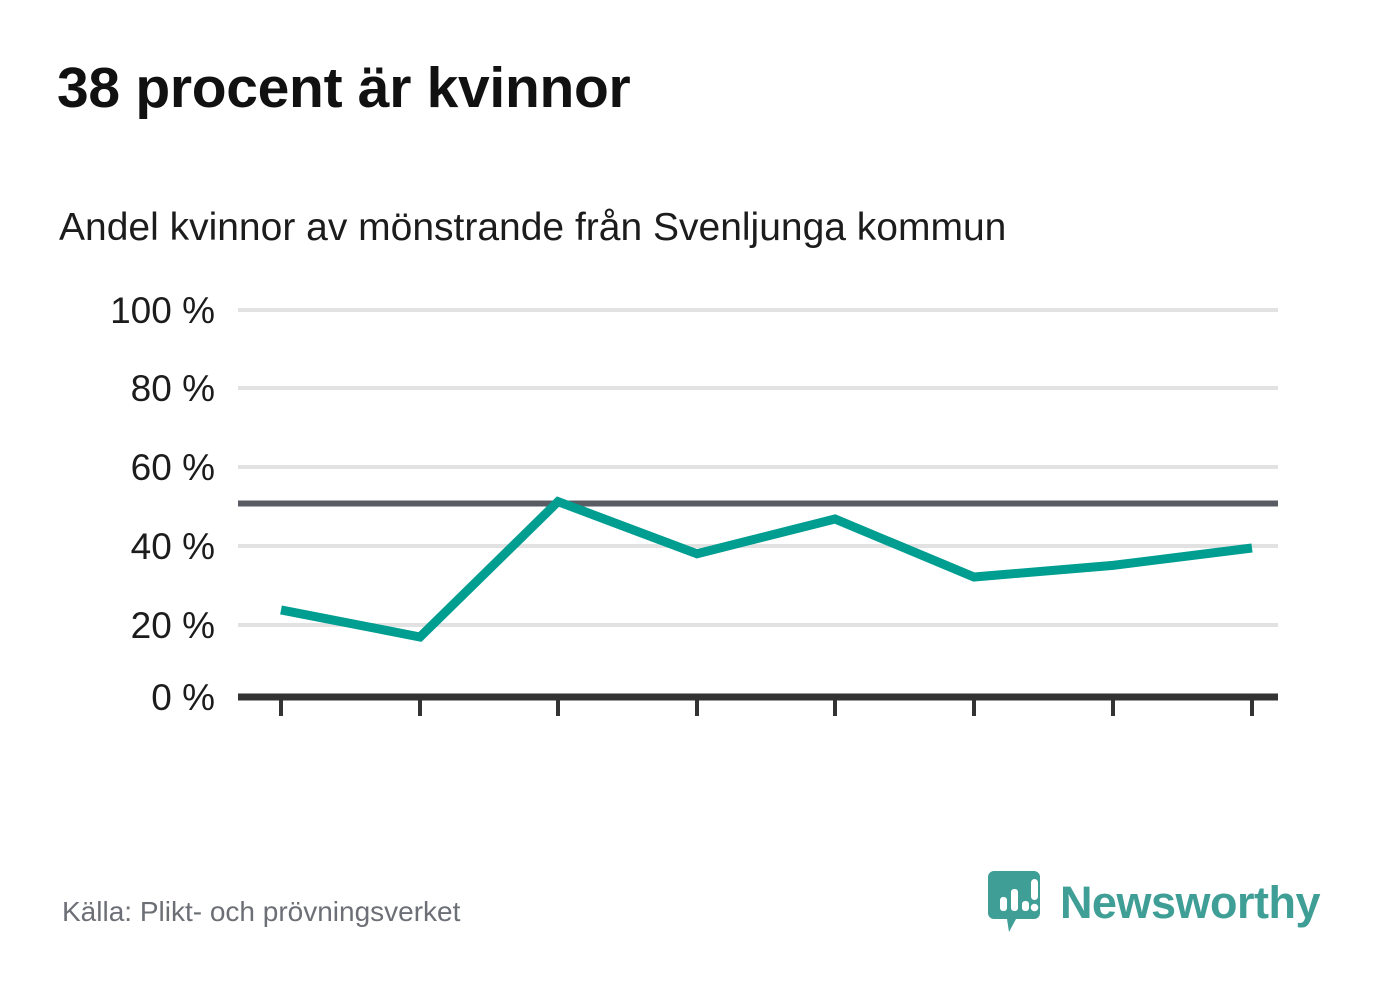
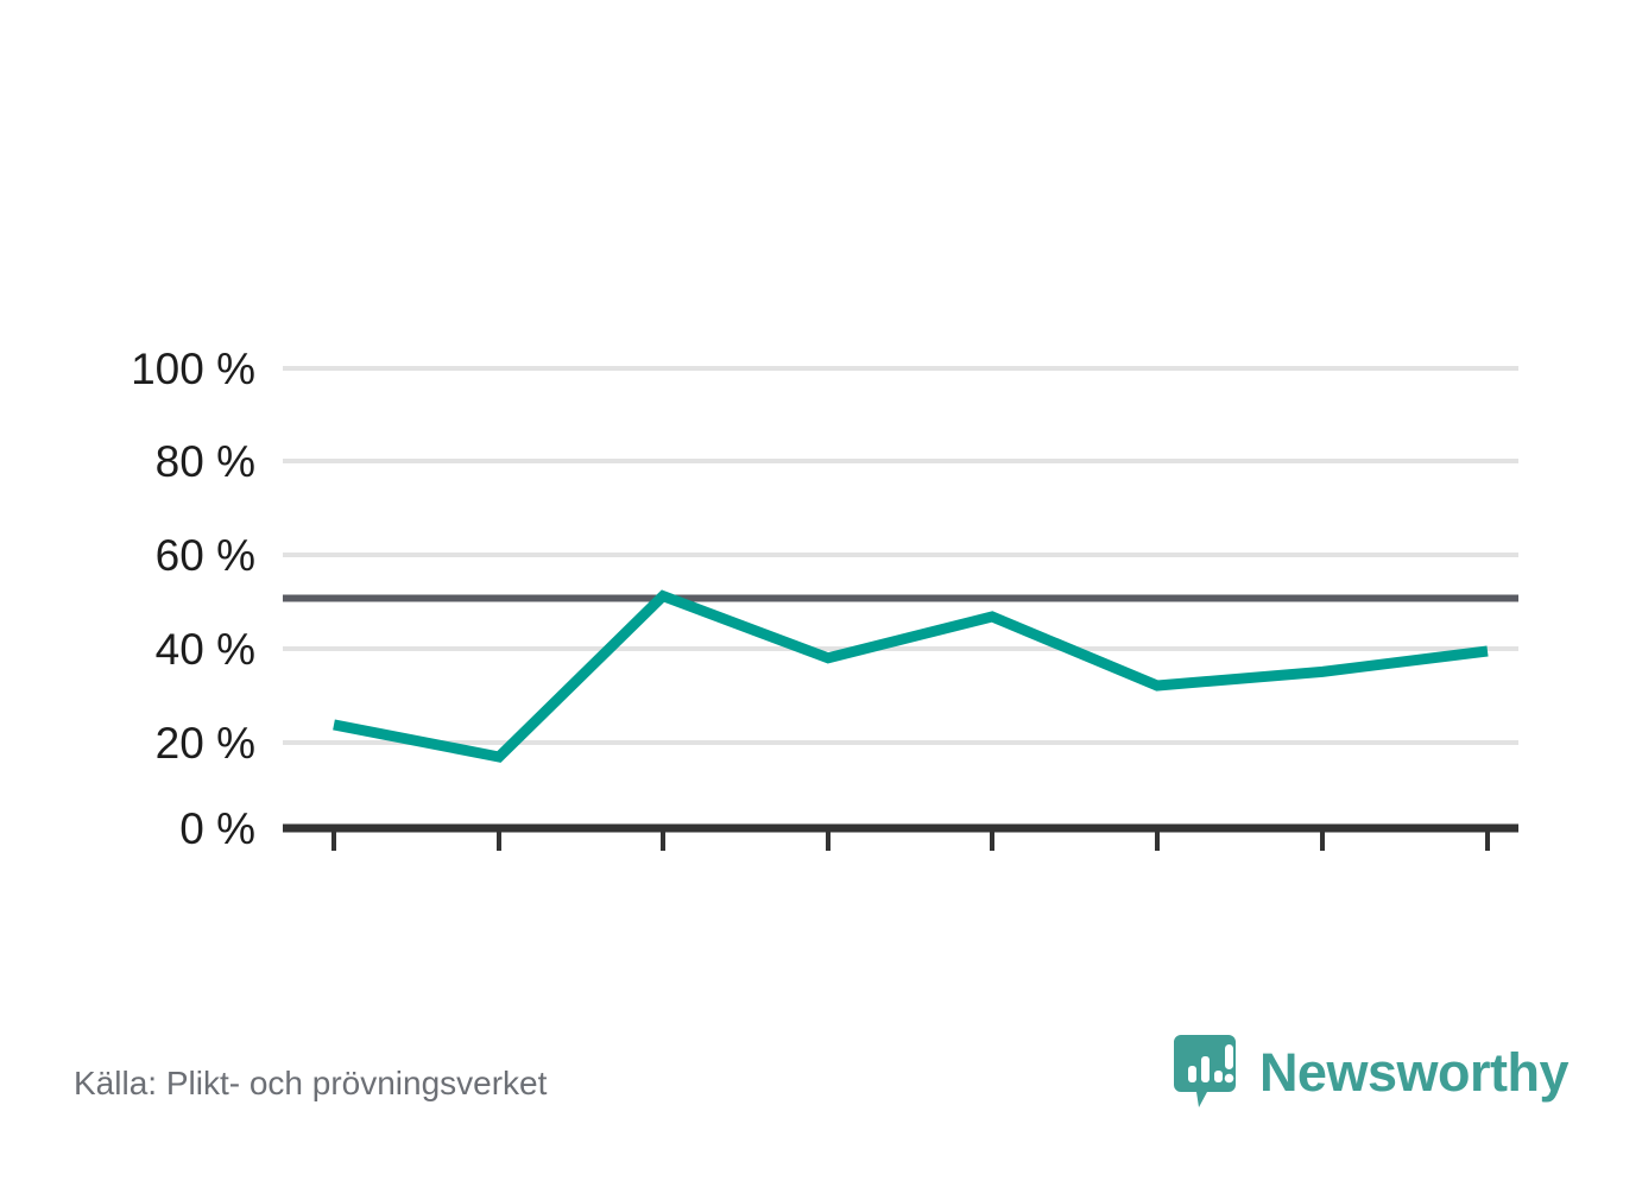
- 38 procent är kvinnor
- Andel kvinnor av mönstrande från Svenljunga kommun
  100 %
  80 %
  60 %
  40 %
  20 %
  0 %
  Källa: Plikt- och prövningsverket
  Newsworthy
